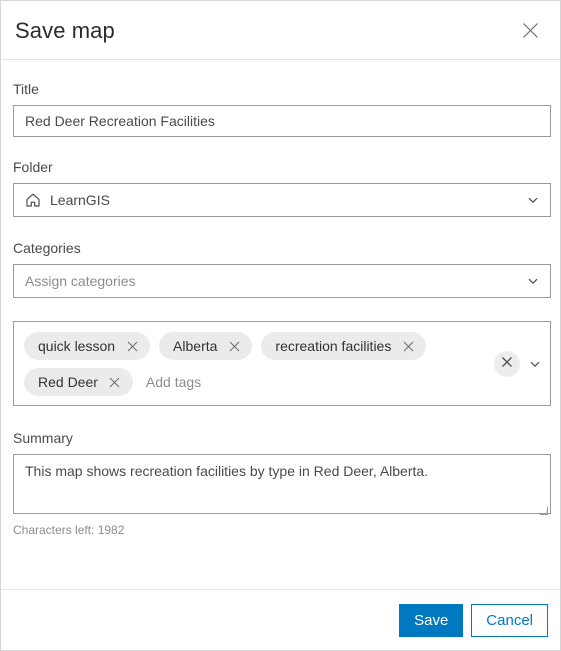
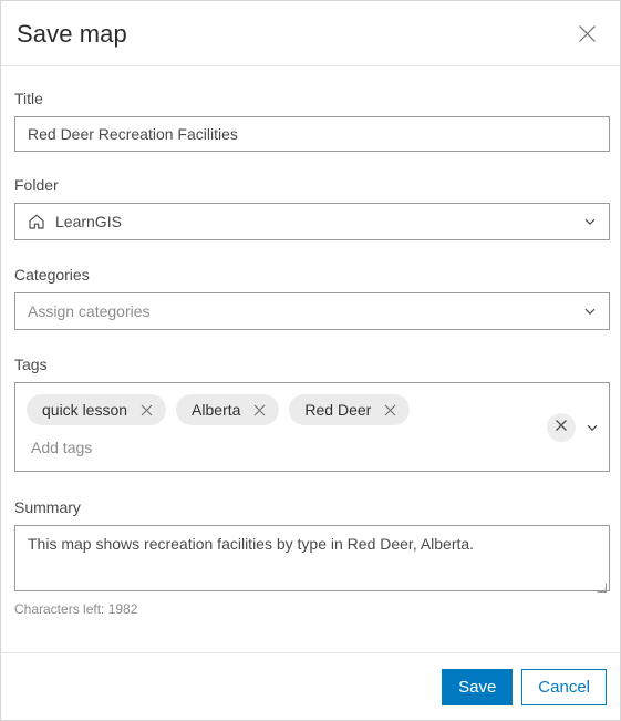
  Save map
  Title
  Red Deer Recreation Facilities
  Folder
  LearnGIS
  Categories
  Assign categories
+ Tags
  quick lesson
  Alberta
- recreation facilities
  Red Deer
  Add tags
  Summary
  This map shows recreation facilities by type in Red Deer, Alberta.
  Characters left: 1982
  Save
  Cancel
